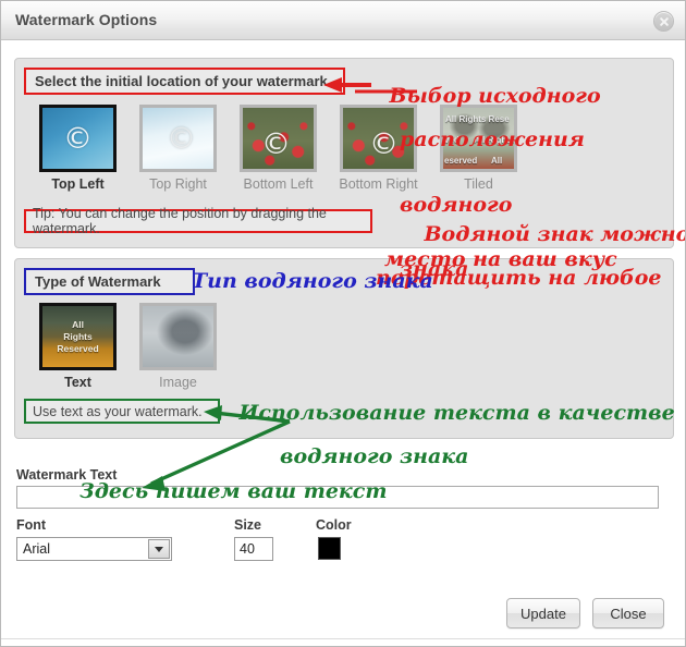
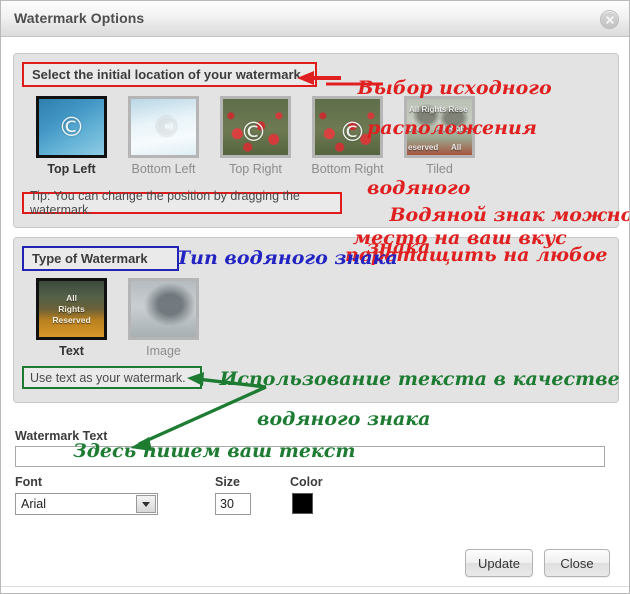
  Watermark Options
  Select the initial location of your watermark
  ©
  Top Left
  ©
- Top Right
+ Bottom Left
  ©
- Bottom Left
+ Top Right
  ©
  Bottom Right
  All Rights Rese
  ved
  All Rights
  eserved
  All
  Tiled
  Tip: You can change the position by dragging the watermark.
  Type of Watermark
  All
  Rights
  Reserved
  Text
  Image
  Use text as your watermark.
  Watermark Text
  Font
  Size
  Color
  Arial
- 40
+ 30
  Update
  Close
  Выбор исходного
  расположения
  водяного
  знака
  Водяной знак можно
  перетащить на любое
  место на ваш вкус
  Тип водяного знака
  Использование текста в качестве
  водяного знака
  Здесь пишем ваш текст
